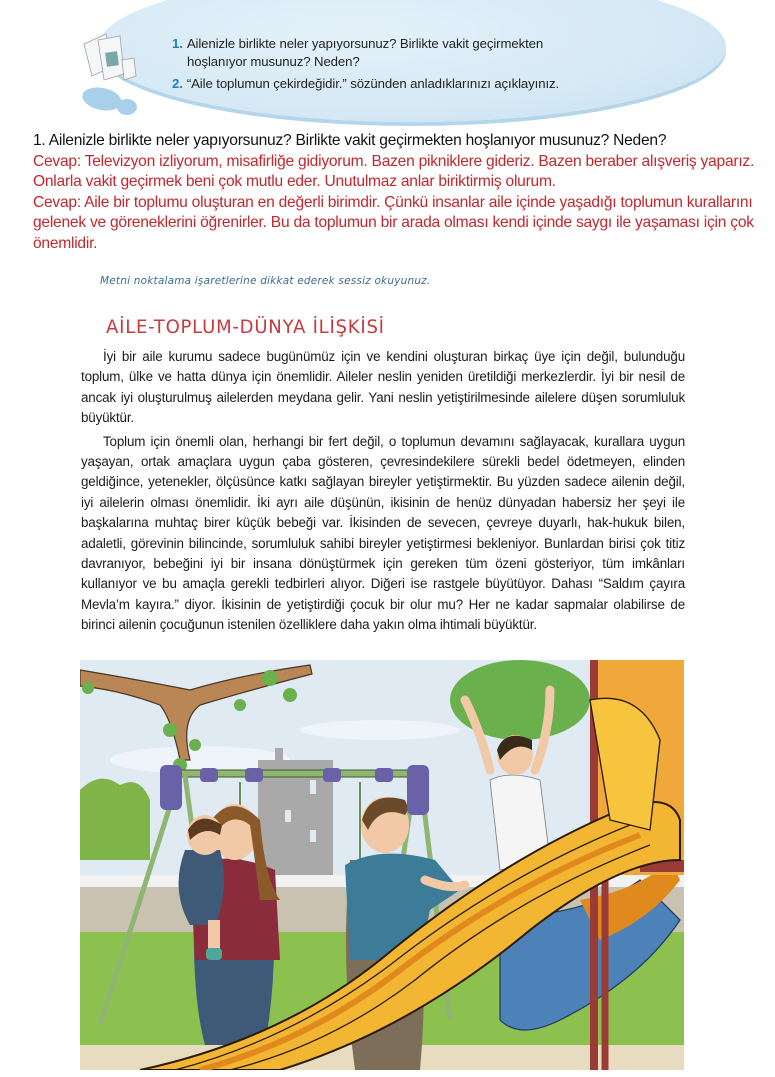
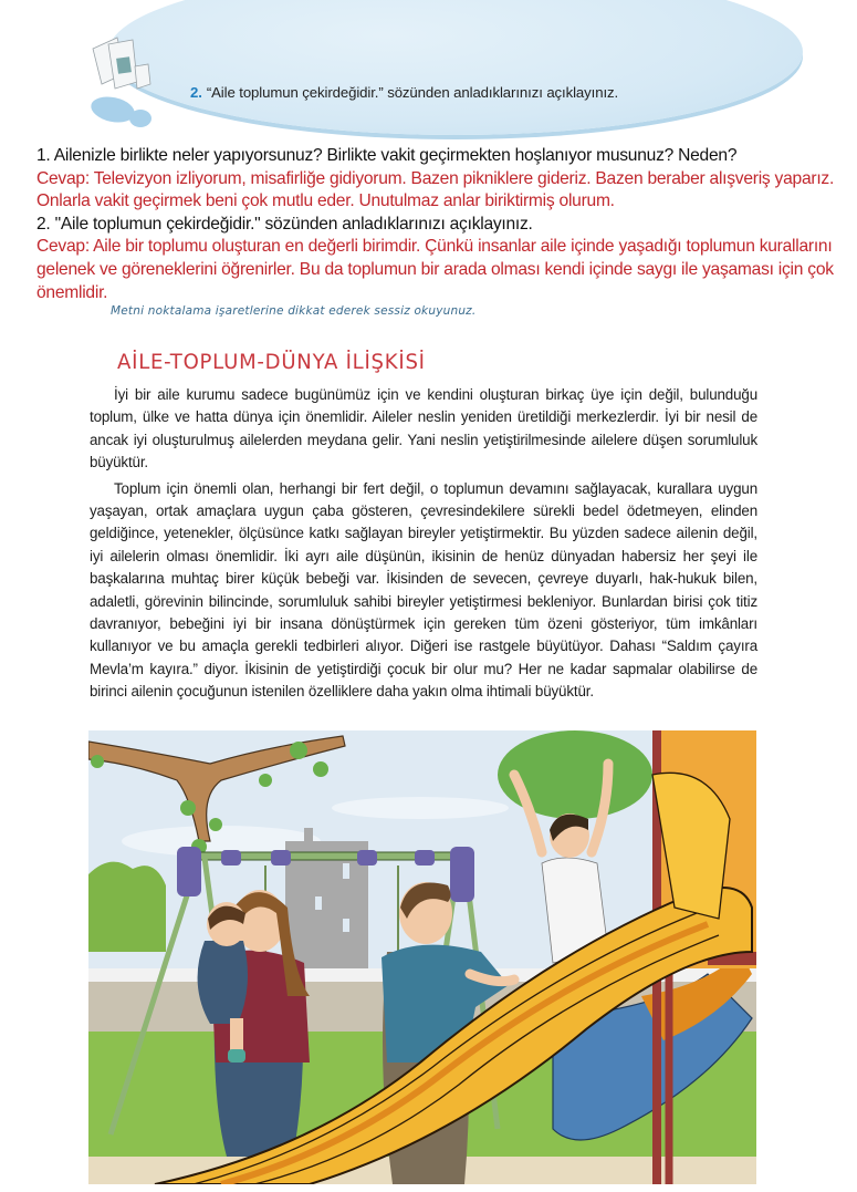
- 1. Ailenizle birlikte neler yapıyorsunuz? Birlikte vakit geçirmekten
- hoşlanıyor musunuz? Neden?
  2. “Aile toplumun çekirdeğidir.” sözünden anladıklarınızı açıklayınız.
  1. Ailenizle birlikte neler yapıyorsunuz? Birlikte vakit geçirmekten hoşlanıyor musunuz? Neden?
  Cevap: Televizyon izliyorum, misafirliğe gidiyorum. Bazen pikniklere gideriz. Bazen beraber alışveriş yaparız. Onlarla vakit geçirmek beni çok mutlu eder. Unutulmaz anlar biriktirmiş olurum.
+ 2. "Aile toplumun çekirdeğidir." sözünden anladıklarınızı açıklayınız.
  Cevap: Aile bir toplumu oluşturan en değerli birimdir. Çünkü insanlar aile içinde yaşadığı toplumun kurallarını gelenek ve göreneklerini öğrenirler. Bu da toplumun bir arada olması kendi içinde saygı ile yaşaması için çok önemlidir.
  Metni noktalama işaretlerine dikkat ederek sessiz okuyunuz.
  AİLE-TOPLUM-DÜNYA İLİŞKİSİ
  İyi bir aile kurumu sadece bugünümüz için ve kendini oluşturan birkaç üye için değil, bulunduğu toplum, ülke ve hatta dünya için önemlidir. Aileler neslin yeniden üretildiği merkezlerdir. İyi bir nesil de ancak iyi oluşturulmuş ailelerden meydana gelir. Yani neslin yetiştirilmesinde ailelere düşen sorumluluk büyüktür.
  Toplum için önemli olan, herhangi bir fert değil, o toplumun devamını sağlayacak, kurallara uygun yaşayan, ortak amaçlara uygun çaba gösteren, çevresindekilere sürekli bedel ödetmeyen, elinden geldiğince, yetenekler, ölçüsünce katkı sağlayan bireyler yetiştirmektir. Bu yüzden sadece ailenin değil, iyi ailelerin olması önemlidir. İki ayrı aile düşünün, ikisinin de henüz dünyadan habersiz her şeyi ile başkalarına muhtaç birer küçük bebeği var. İkisinden de sevecen, çevreye duyarlı, hak-hukuk bilen, adaletli, görevinin bilincinde, sorumluluk sahibi bireyler yetiştirmesi bekleniyor. Bunlardan birisi çok titiz davranıyor, bebeğini iyi bir insana dönüştürmek için gereken tüm özeni gösteriyor, tüm imkânları kullanıyor ve bu amaçla gerekli tedbirleri alıyor. Diğeri ise rastgele büyütüyor. Dahası “Saldım çayıra Mevla’m kayıra.” diyor. İkisinin de yetiştirdiği çocuk bir olur mu? Her ne kadar sapmalar olabilirse de birinci ailenin çocuğunun istenilen özelliklere daha yakın olma ihtimali büyüktür.
